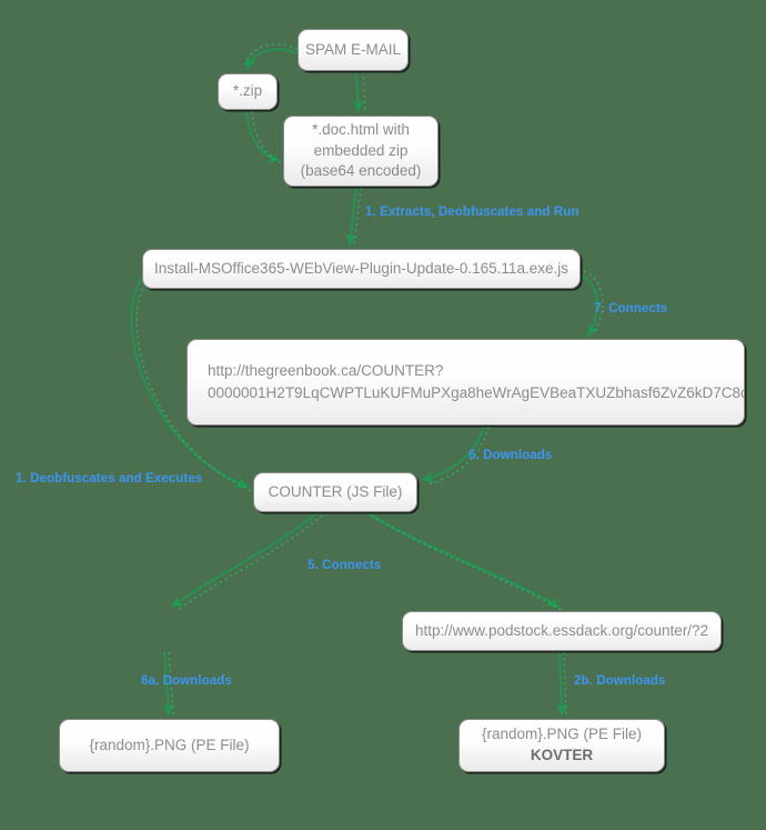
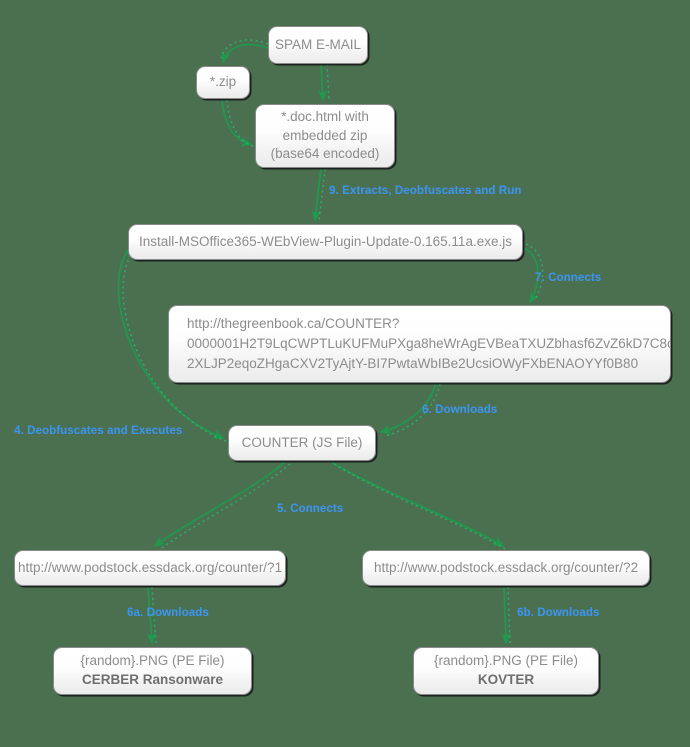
  SPAM E-MAIL
  *.zip
  *.doc.html with
  embedded zip
  (base64 encoded)
  Install-MSOffice365-WEbView-Plugin-Update-0.165.11a.exe.js
  http://thegreenbook.ca/COUNTER?
  0000001H2T9LqCWPTLuKUFMuPXga8heWrAgEVBeaTXUZbhasf6ZvZ6kD7C8
+ 2XLJP2eqoZHgaCXV2TyAjtY-BI7PwtaWbIBe2UcsiOWyFXbENAOYYf0B80
  COUNTER (JS File)
+ http://www.podstock.essdack.org/counter/?1
  http://www.podstock.essdack.org/counter/?2
  {random}.PNG (PE File)
+ CERBER Ransonware
  {random}.PNG (PE File)
  KOVTER
- 1. Extracts, Deobfuscates and Run
+ 9. Extracts, Deobfuscates and Run
  7. Connects
  6. Downloads
- 1. Deobfuscates and Executes
+ 4. Deobfuscates and Executes
  5. Connects
  6a. Downloads
- 2b. Downloads
+ 6b. Downloads
